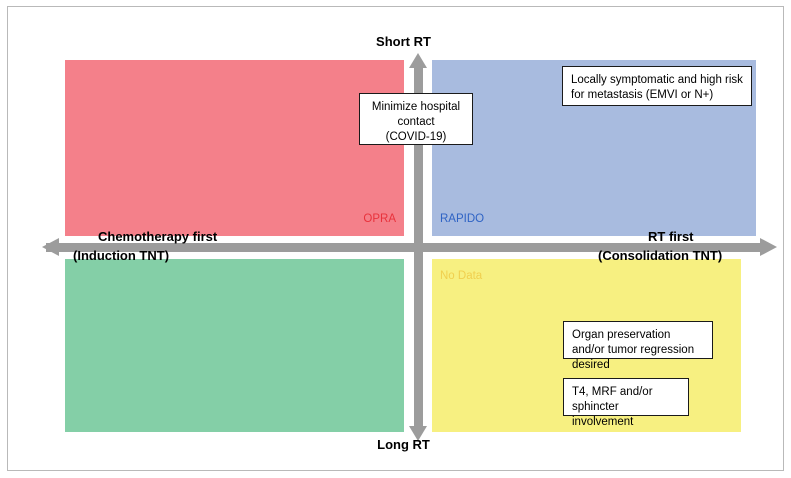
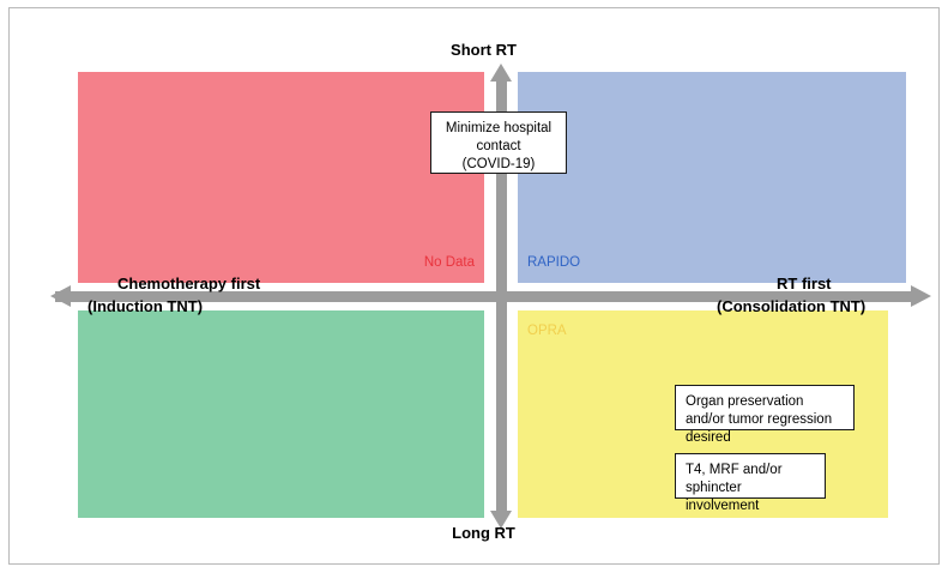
  Short RT
  Long RT
  Chemotherapy first
  (Induction TNT)
  RT first
  (Consolidation TNT)
- OPRA
+ No Data
  RAPIDO
- No Data
+ OPRA
  Minimize hospital contact
  (COVID-19)
- Locally symptomatic and high risk for metastasis (EMVI or N+)
  Organ preservation and/or tumor regression desired
  T4, MRF and/or sphincter involvement
